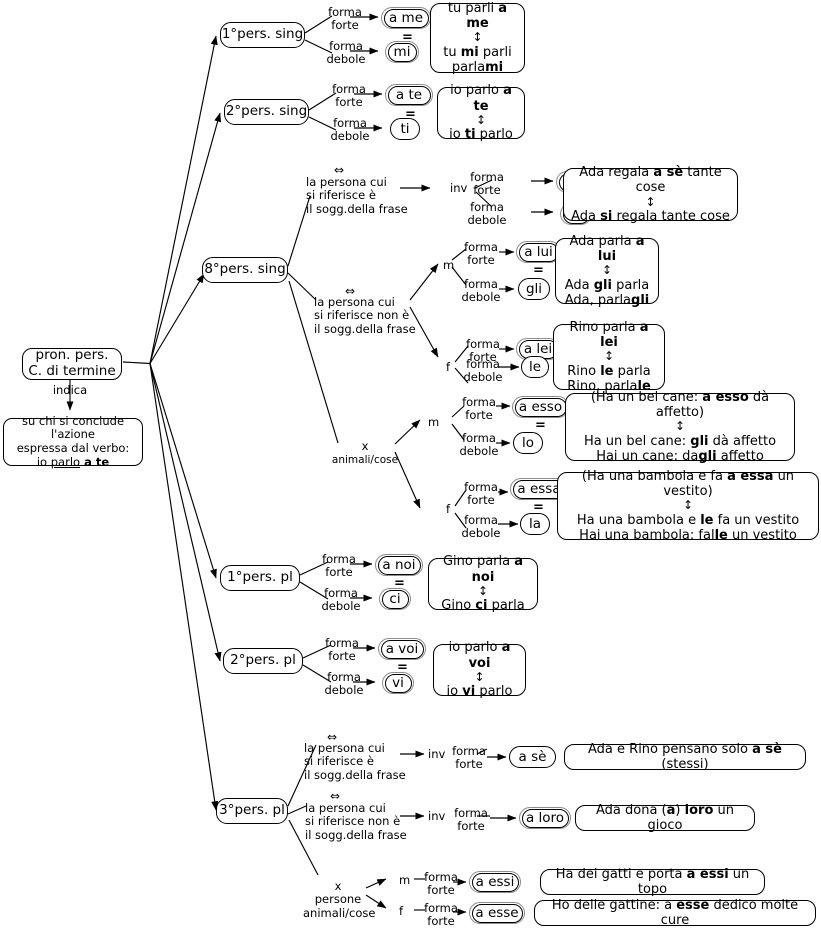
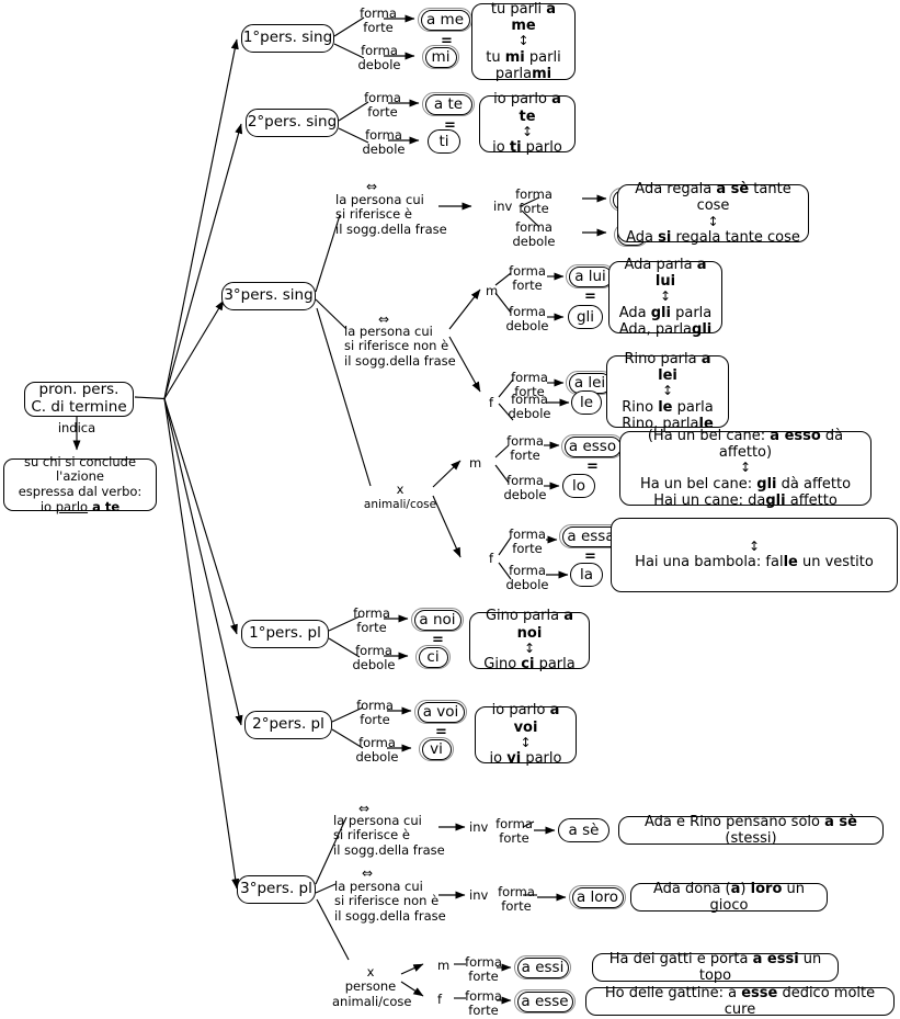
  pron. pers.
  C. di termine
  indica
  su chi si conclude l'azione
  espressa dal verbo:
  io parlo a te
  1°pers. sing
  2°pers. sing
- 8°pers. sing
+ 3°pers. sing
  1°pers. pl
  2°pers. pl
  3°pers. pl
  forma
  forte
  forma
  debole
  a me
  =
  mi
  tu parli a me
  ↕
  tu mi parli
  parlami
  forma
  forte
  forma
  debole
  a te
  =
  ti
  io parlo a te
  ↕
  io ti parlo
  ⇔
  la persona cui
  si riferisce è
  il sogg.della frase
  inv
  forma
  forte
  forma
  debole
  Ada regala a sè tante cose
  ↕
  Ada si regala tante cose
  ⇔
  la persona cui
  si riferisce non è
  il sogg.della frase
  m
  forma
  forte
  forma
  debole
  a lui
  =
  gli
  Ada parla a lui
  ↕
  Ada gli parla
  Ada, parlagli
  f
  forma
  forte
  forma
  debole
  a lei
  le
  Rino parla a lei
  ↕
  Rino le parla
  Rino, parlale
  x
  animali/cose
  m
  forma
  forte
  forma
  debole
  a esso
  =
  lo
  (Ha un bel cane: a esso dà affetto)
  ↕
  Ha un bel cane: gli dà affetto
  Hai un cane: dagli affetto
  f
  forma
  forte
  forma
  debole
  a ess
  =
  la
- (Ha una bambola e fa a essa un vestito)
  ↕
- Ha una bambola e le fa un vestito
  Hai una bambola: falle un vestito
  forma
  forte
  forma
  debole
  a noi
  =
  ci
  Gino parla a noi
  ↕
  Gino ci parla
  forma
  forte
  forma
  debole
  a voi
  =
  vi
  io parlo a voi
  ↕
  io vi parlo
  ⇔
  la persona cui
  si riferisce è
  il sogg.della frase
  inv
  forma
  forte
  a sè
  Ada e Rino pensano solo a sè (stessi)
  ⇔
  la persona cui
  si riferisce non è
  il sogg.della frase
  inv
  forma
  forte
  a loro
  Ada dona (a) loro un gioco
  x
  persone
  animali/cose
  m
  forma
  forte
  a essi
  Ha dei gatti e porta a essi un topo
  f
  forma
  forte
  a esse
  Ho delle gattine: a esse dedico molte cure
